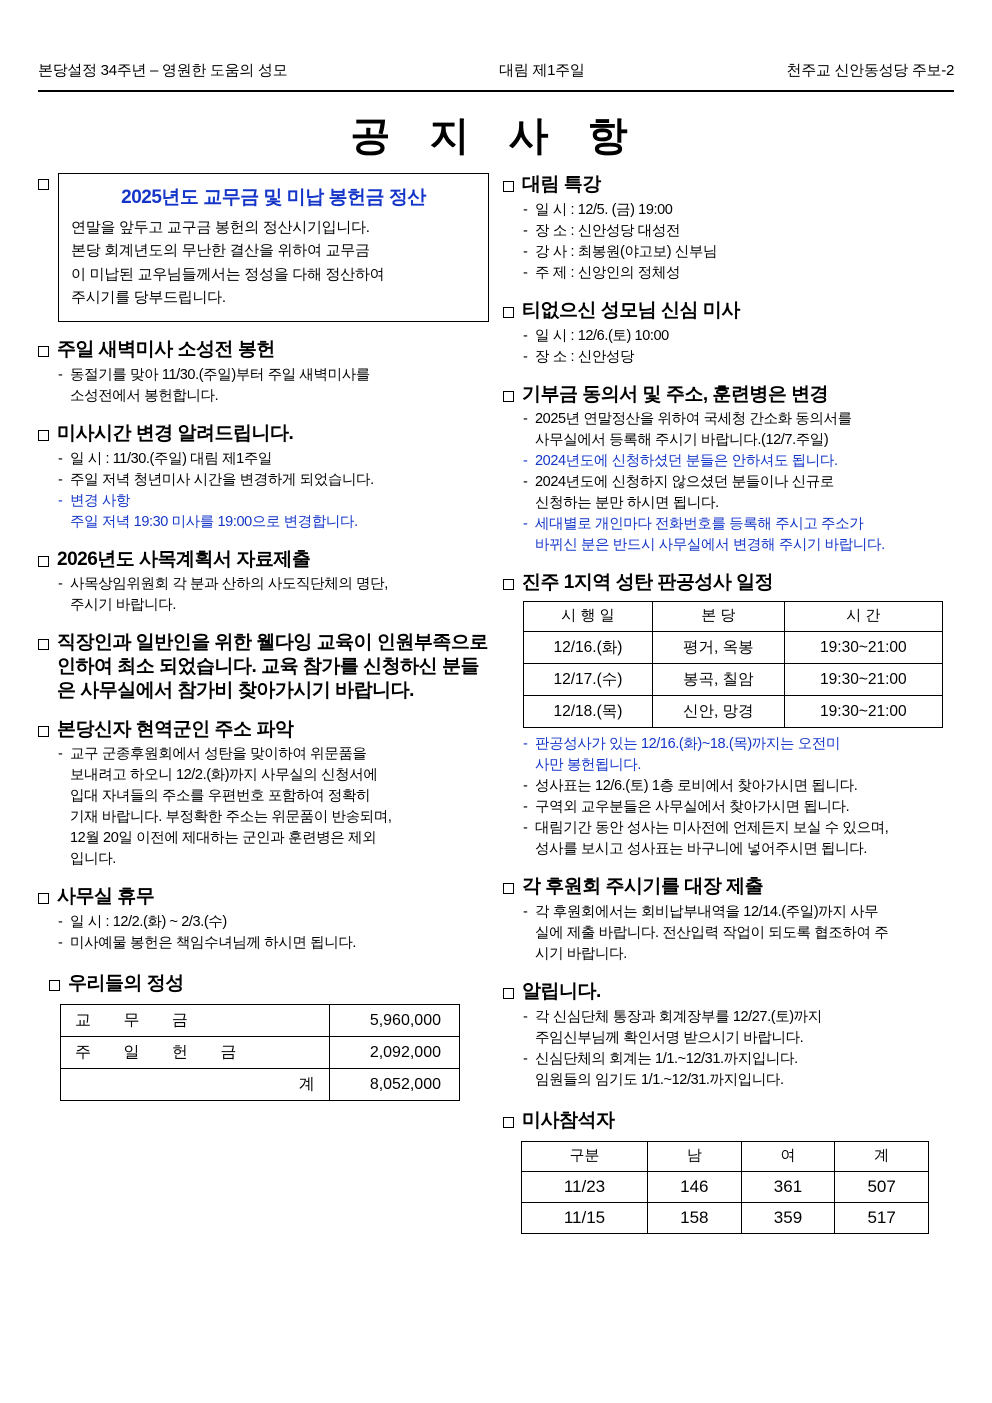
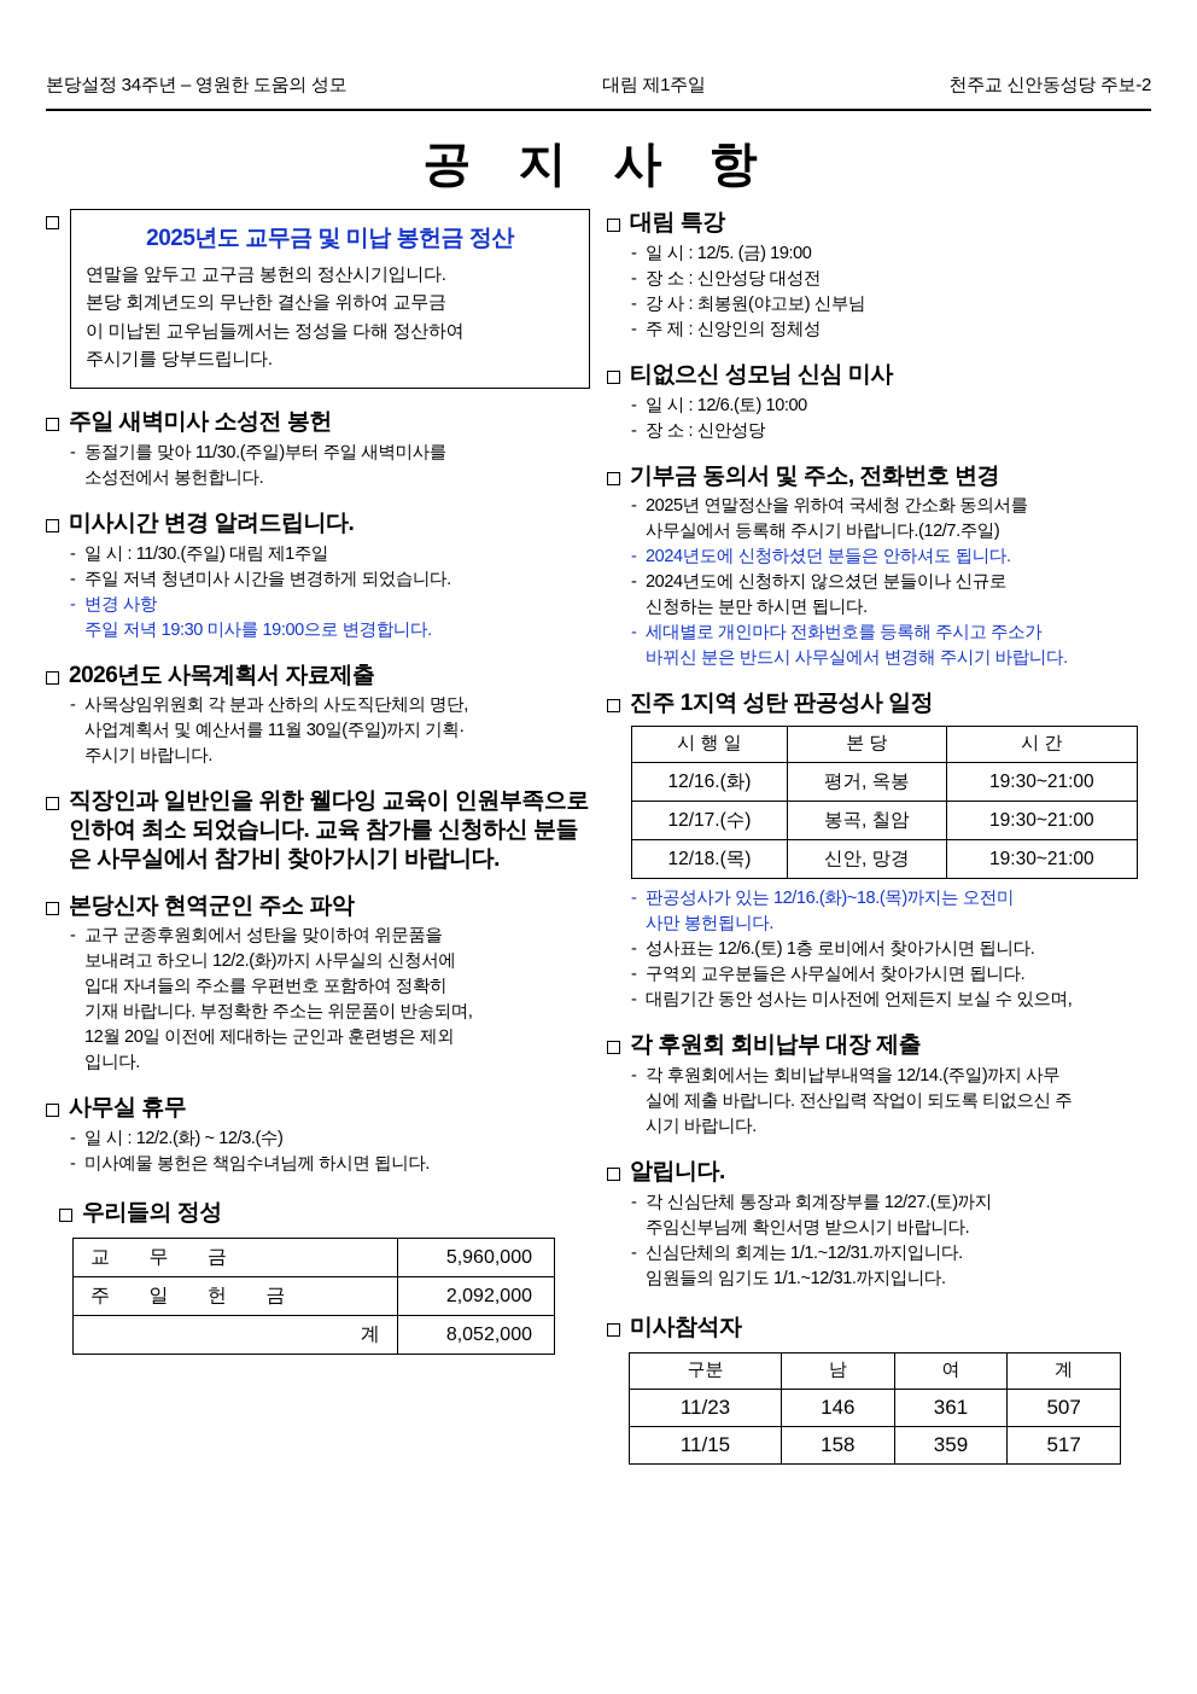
  본당설정 34주년 – 영원한 도움의 성모
  대림 제1주일
  천주교 신안동성당 주보-2
  공 지 사 항
  2025년도 교무금 및 미납 봉헌금 정산
  연말을 앞두고 교구금 봉헌의 정산시기입니다.
  본당 회계년도의 무난한 결산을 위하여 교무금
  이 미납된 교우님들께서는 정성을 다해 정산하여
  주시기를 당부드립니다.
  주일 새벽미사 소성전 봉헌
  -
  동절기를 맞아 11/30.(주일)부터 주일 새벽미사를
  소성전에서 봉헌합니다.
  미사시간 변경 알려드립니다.
  -
  일 시 : 11/30.(주일) 대림 제1주일
  -
  주일 저녁 청년미사 시간을 변경하게 되었습니다.
  -
  변경 사항
  주일 저녁 19:30 미사를 19:00으로 변경합니다.
  2026년도 사목계획서 자료제출
  -
  사목상임위원회 각 분과 산하의 사도직단체의 명단,
+ 사업계획서 및 예산서를 11월 30일(주일)까지 기획·
  주시기 바랍니다.
  직장인과 일반인을 위한 웰다잉 교육이 인원부족으로 인하여 최소 되었습니다. 교육 참가를 신청하신 분들은 사무실에서 참가비 찾아가시기 바랍니다.
  본당신자 현역군인 주소 파악
  -
  교구 군종후원회에서 성탄을 맞이하여 위문품을
  보내려고 하오니 12/2.(화)까지 사무실의 신청서에
  입대 자녀들의 주소를 우편번호 포함하여 정확히
  기재 바랍니다. 부정확한 주소는 위문품이 반송되며,
  12월 20일 이전에 제대하는 군인과 훈련병은 제외
  입니다.
  사무실 휴무
  -
- 일 시 : 12/2.(화) ~ 2/3.(수)
+ 일 시 : 12/2.(화) ~ 12/3.(수)
  -
  미사예물 봉헌은 책임수녀님께 하시면 됩니다.
  우리들의 정성
  교 무 금	5,960,000
  주 일 헌 금	2,092,000
  계	8,052,000
  대림 특강
  -
  일 시 : 12/5. (금) 19:00
  -
  장 소 : 신안성당 대성전
  -
  강 사 : 최봉원(야고보) 신부님
  -
  주 제 : 신앙인의 정체성
  티없으신 성모님 신심 미사
  -
  일 시 : 12/6.(토) 10:00
  -
  장 소 : 신안성당
- 기부금 동의서 및 주소, 훈련병은 변경
+ 기부금 동의서 및 주소, 전화번호 변경
  -
  2025년 연말정산을 위하여 국세청 간소화 동의서를
  사무실에서 등록해 주시기 바랍니다.(12/7.주일)
  -
  2024년도에 신청하셨던 분들은 안하셔도 됩니다.
  -
  2024년도에 신청하지 않으셨던 분들이나 신규로
  신청하는 분만 하시면 됩니다.
  -
  세대별로 개인마다 전화번호를 등록해 주시고 주소가
  바뀌신 분은 반드시 사무실에서 변경해 주시기 바랍니다.
  진주 1지역 성탄 판공성사 일정
  시 행 일	본 당	시 간
  12/16.(화)	평거, 옥봉	19:30~21:00
  12/17.(수)	봉곡, 칠암	19:30~21:00
  12/18.(목)	신안, 망경	19:30~21:00
  -
  판공성사가 있는 12/16.(화)~18.(목)까지는 오전미
  사만 봉헌됩니다.
  -
  성사표는 12/6.(토) 1층 로비에서 찾아가시면 됩니다.
  -
  구역외 교우분들은 사무실에서 찾아가시면 됩니다.
  -
  대림기간 동안 성사는 미사전에 언제든지 보실 수 있으며,
- 성사를 보시고 성사표는 바구니에 넣어주시면 됩니다.
- 각 후원회 주시기를 대장 제출
+ 각 후원회 회비납부 대장 제출
  -
  각 후원회에서는 회비납부내역을 12/14.(주일)까지 사무
- 실에 제출 바랍니다. 전산입력 작업이 되도록 협조하여 주
+ 실에 제출 바랍니다. 전산입력 작업이 되도록 티없으신 주
  시기 바랍니다.
  알립니다.
  -
  각 신심단체 통장과 회계장부를 12/27.(토)까지
  주임신부님께 확인서명 받으시기 바랍니다.
  -
  신심단체의 회계는 1/1.~12/31.까지입니다.
  임원들의 임기도 1/1.~12/31.까지입니다.
  미사참석자
  구분	남	여	계
  11/23	146	361	507
  11/15	158	359	517
